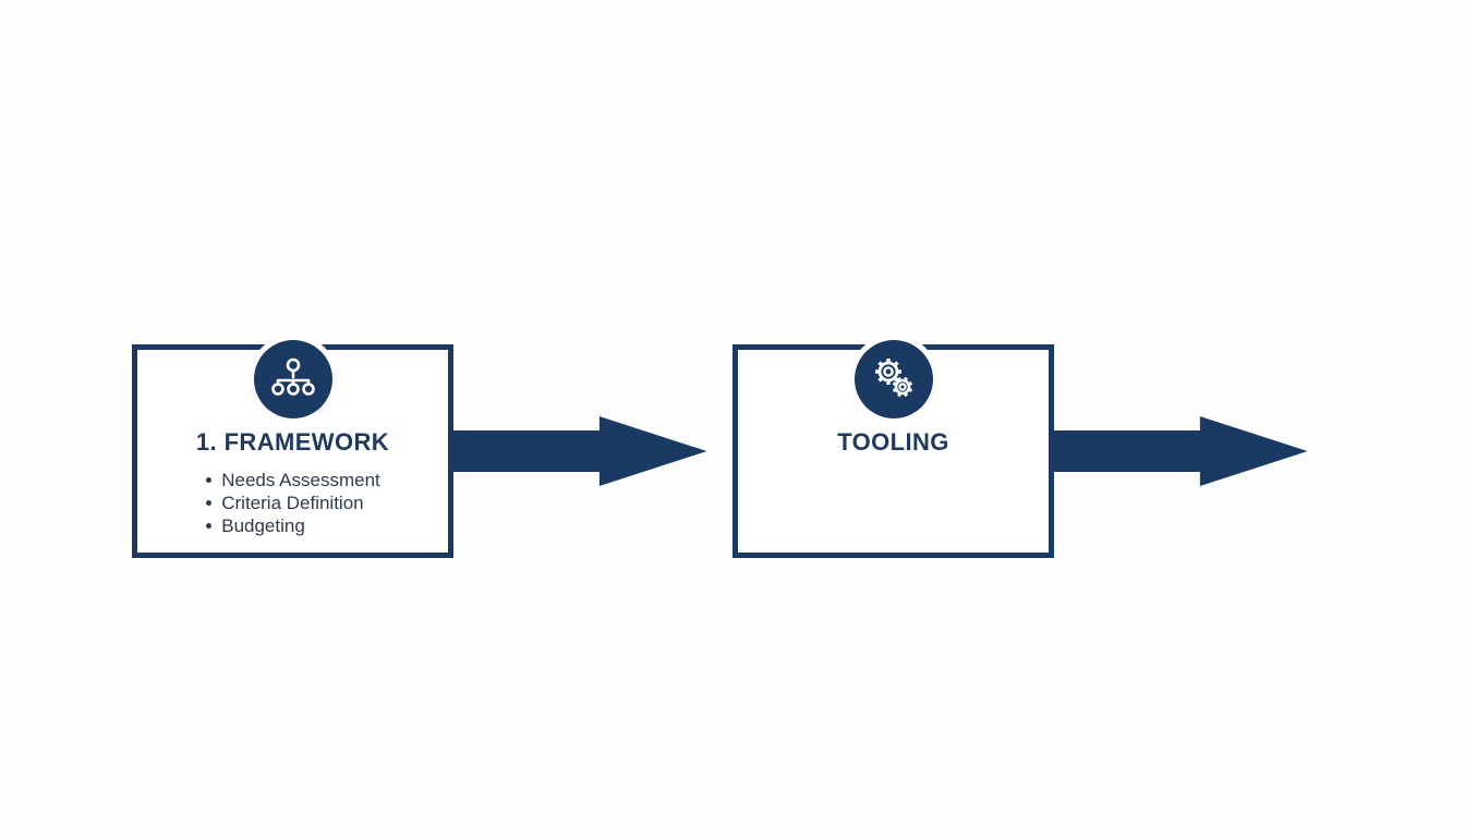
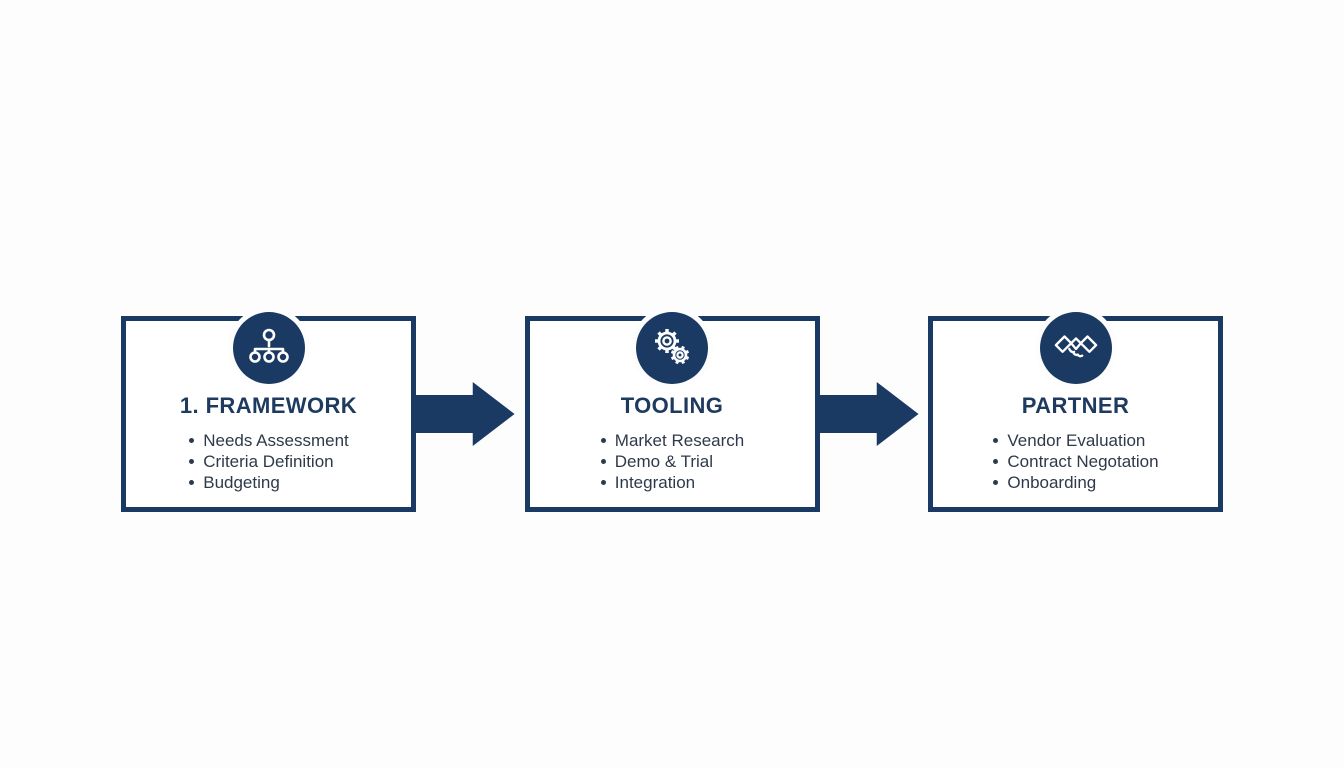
  1. FRAMEWORK
  Needs Assessment
  Criteria Definition
  Budgeting
  TOOLING
+ Market Research
+ Demo & Trial
+ Integration
+ PARTNER
+ Vendor Evaluation
+ Contract Negotation
+ Onboarding
